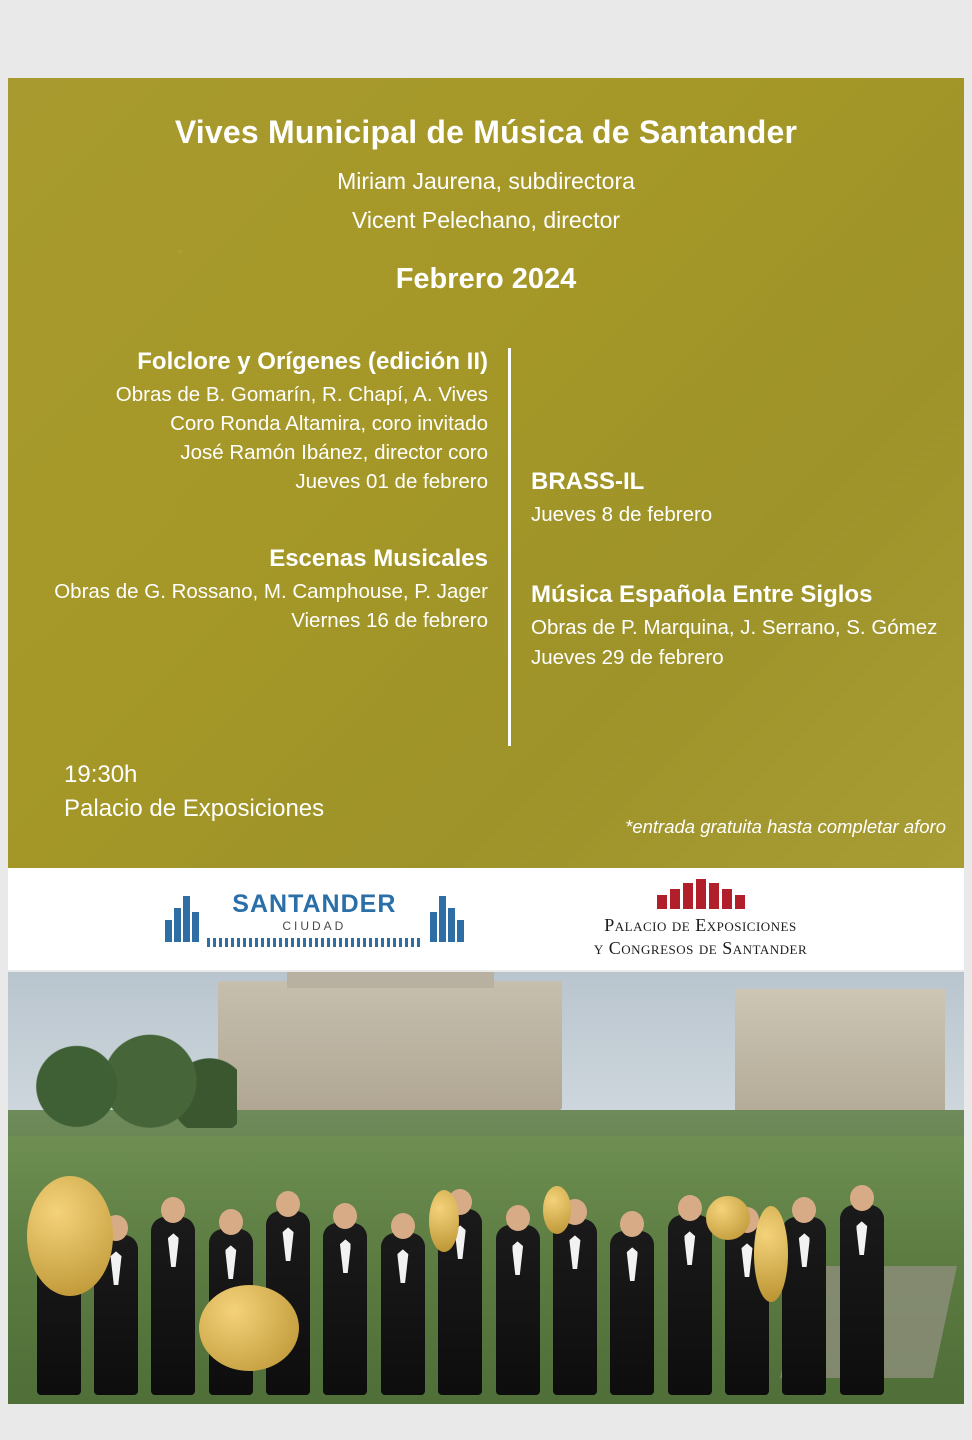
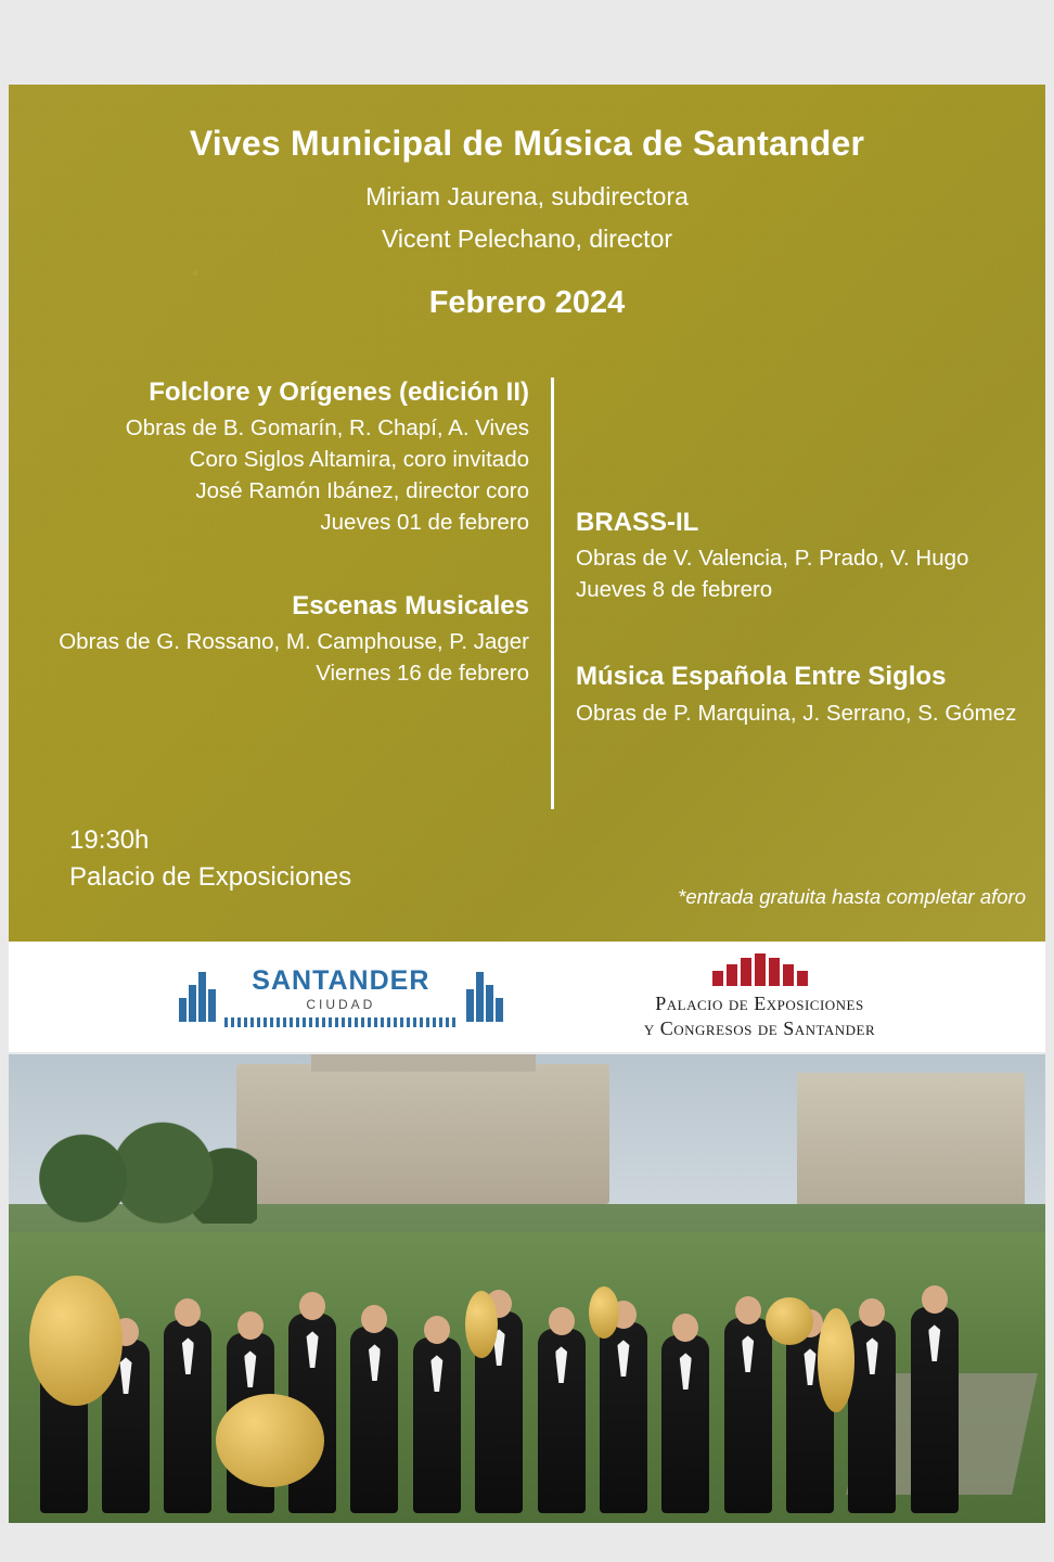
  Vives Municipal de Música de Santander
  Miriam Jaurena, subdirectora
  Vicent Pelechano, director
  Febrero 2024
  Folclore y Orígenes (edición II)
  Obras de B. Gomarín, R. Chapí, A. Vives
- Coro Ronda Altamira, coro invitado
+ Coro Siglos Altamira, coro invitado
  José Ramón Ibánez, director coro
  Jueves 01 de febrero
  Escenas Musicales
  Obras de G. Rossano, M. Camphouse, P. Jager
  Viernes 16 de febrero
  BRASS-IL
+ Obras de V. Valencia, P. Prado, V. Hugo
  Jueves 8 de febrero
  Música Española Entre Siglos
  Obras de P. Marquina, J. Serrano, S. Gómez
- Jueves 29 de febrero
  19:30h
  Palacio de Exposiciones
  *entrada gratuita hasta completar aforo
  SANTANDER
  CIUDAD
  PALACIO DE EXPOSICIONES
  Y CONGRESOS DE SANTANDER
